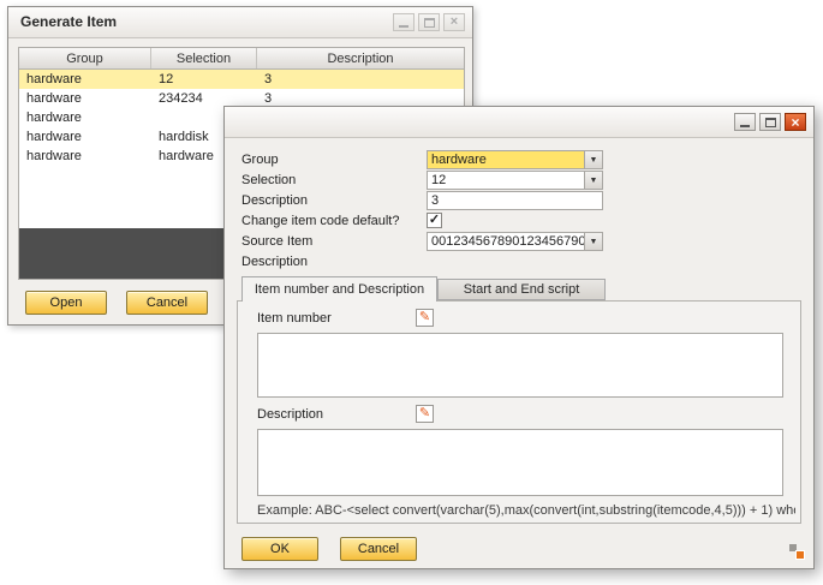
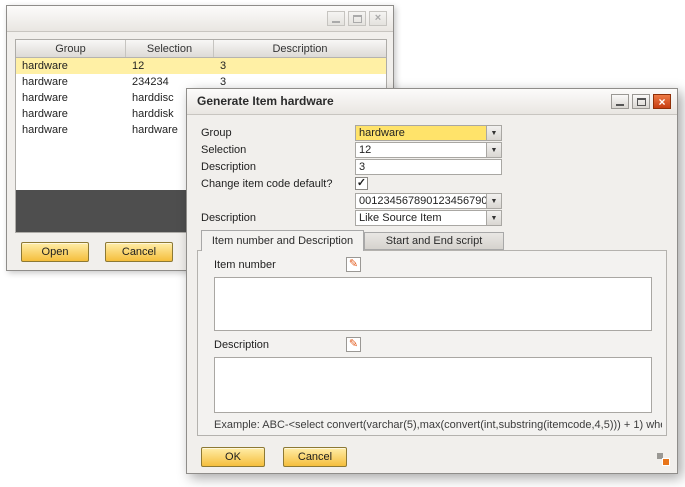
- Generate Item
  ×
  Group
  Selection
  Description
  hardware
  12
  3
  hardware
  234234
  3
  hardware
+ harddisc
  hardware
  harddisk
  hardware
  hardware
  Open
  Cancel
+ Generate Item hardware
  ×
  Group
  hardware
  Selection
  12
  Description
  3
  Change item code default?
  ✓
- Source Item
  001234567890123456790
  Description
+ Like Source Item
  Item number and Description
  Start and End script
  Item number
  ✎
  Description
  ✎
  Example: ABC-<select convert(varchar(5),max(convert(int,substring(itemcode,4,5))) + 1) wh
  OK
  Cancel
